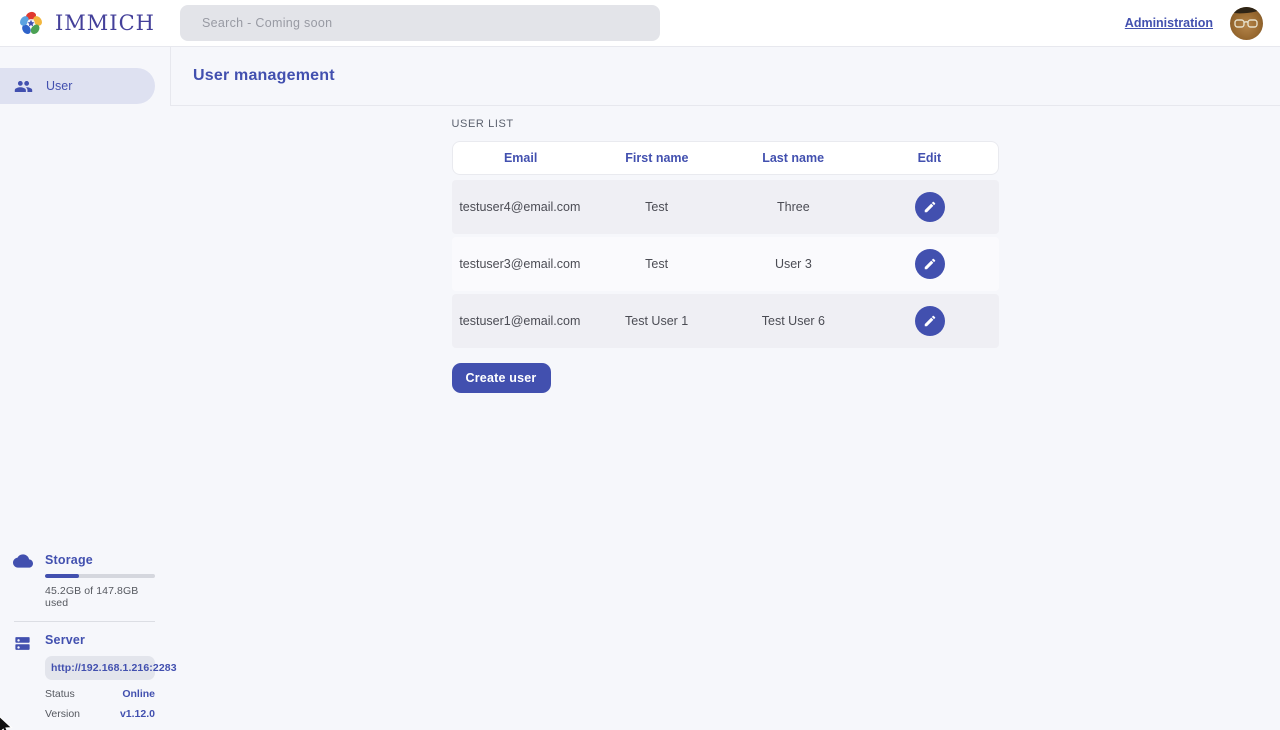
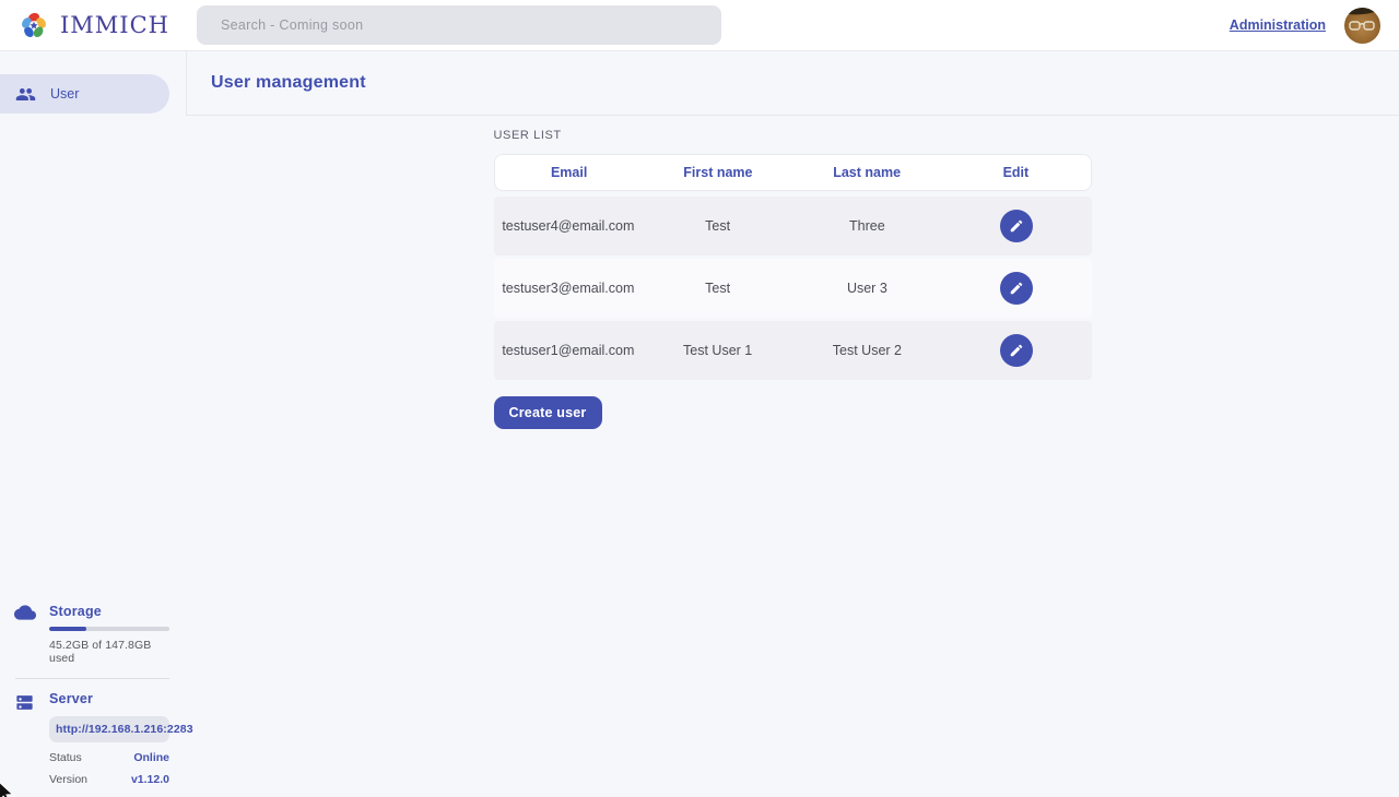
  IMMICH
  Search - Coming soon
  Administration
  User
  Storage
  45.2GB of 147.8GB used
  Server
  http://192.168.1.216:2283
  Status
  Online
  Version
  v1.12.0
  User management
  USER LIST
  Email
  First name
  Last name
  Edit
  testuser4@email.com
  Test
  Three
  testuser3@email.com
  Test
  User 3
  testuser1@email.com
  Test User 1
- Test User 6
+ Test User 2
  Create user
